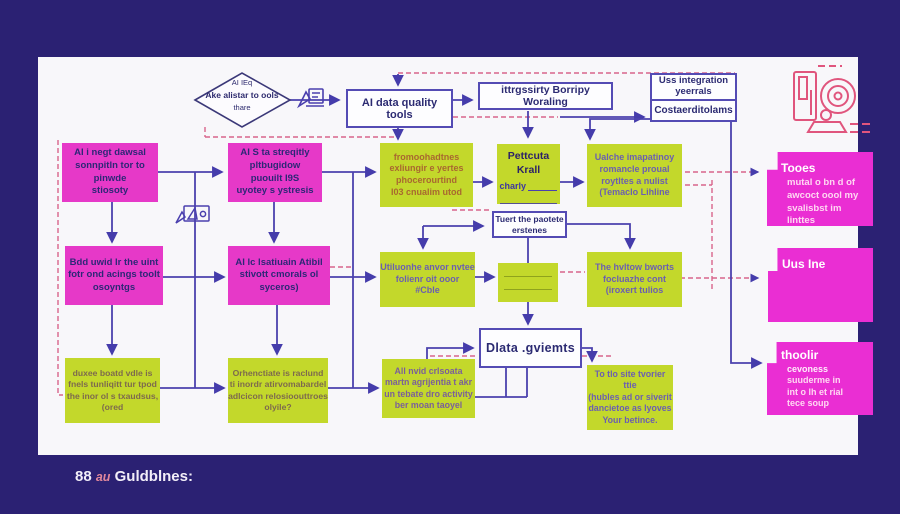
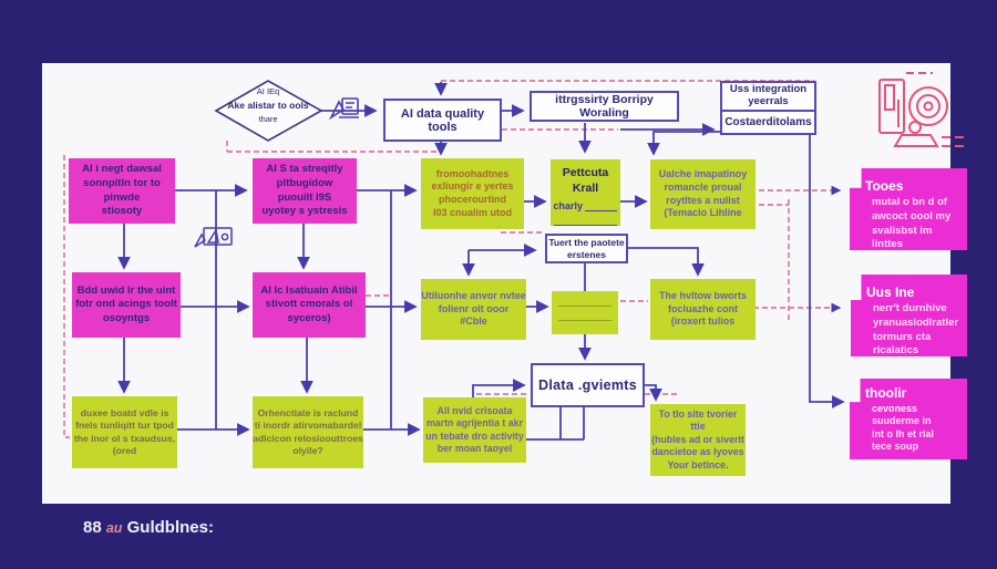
  AI IEq
  Ake alistar to ools
  thare
  AI data quality tools
  ittrgssirty Borripy Woraling
  Uss integration
  yeerrals
  Costaerditolams
  AI i negt dawsal
  sonnpitln tor to
  pinwde
  stiosoty
  AI S ta streqitly
  pltbugidow
  puouilt I9S
  uyotey s ystresis
  fromoohadtnes
  exliungir e yertes
  phocerourtind
  I03 cnualim utod
  Pettcuta Krall
  charly
  Ualche imapatinoy
  romancle proual
  roytltes a nulist
  (Temaclo Lihline
  Tuert the paotete
  erstenes
  Bdd uwid lr the uint
  fotr ond acings toolt
  osoyntgs
  AI lc lsatiuain Atibil
  stivott cmorals ol
  syceros)
  Utiluonhe anvor nvtee
  folienr oit ooor
  #Cble
  The hvltow bworts
  focluazhe cont
  (iroxert tulios
  Dlata .gviemts
  duxee boatd vdle is
  fnels tunliqitt tur tpod
  the inor ol s txaudsus,
  (ored
  Orhenctiate is raclund
  ti inordr atirvomabardel
  adlcicon relosioouttroes
  olyile?
  All nvid crlsoata
  martn agrijentia t akr
  un tebate dro activity
  ber moan taoyel
  To tlo site tvorier ttie
  (hubles ad or siverit
  dancietoe as lyoves
  Your betince.
  Tooes
  mutal o bn d of
  awcoct oool my
  svalisbst im linttes
  Uus Ine
+ nerr't durnhive
+ yranuasiodlratler
+ tormurs cta ricalatics
  thoolir
  cevoness
  suuderme in
  int o lh et rial
  tece soup
  88 au Guldblnes:
